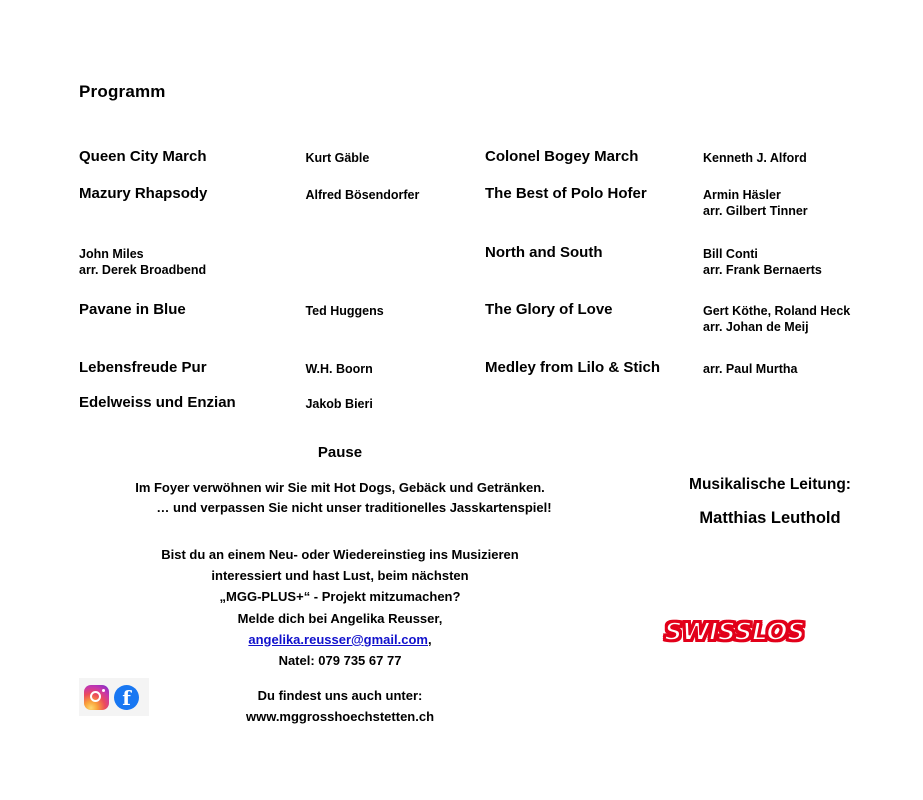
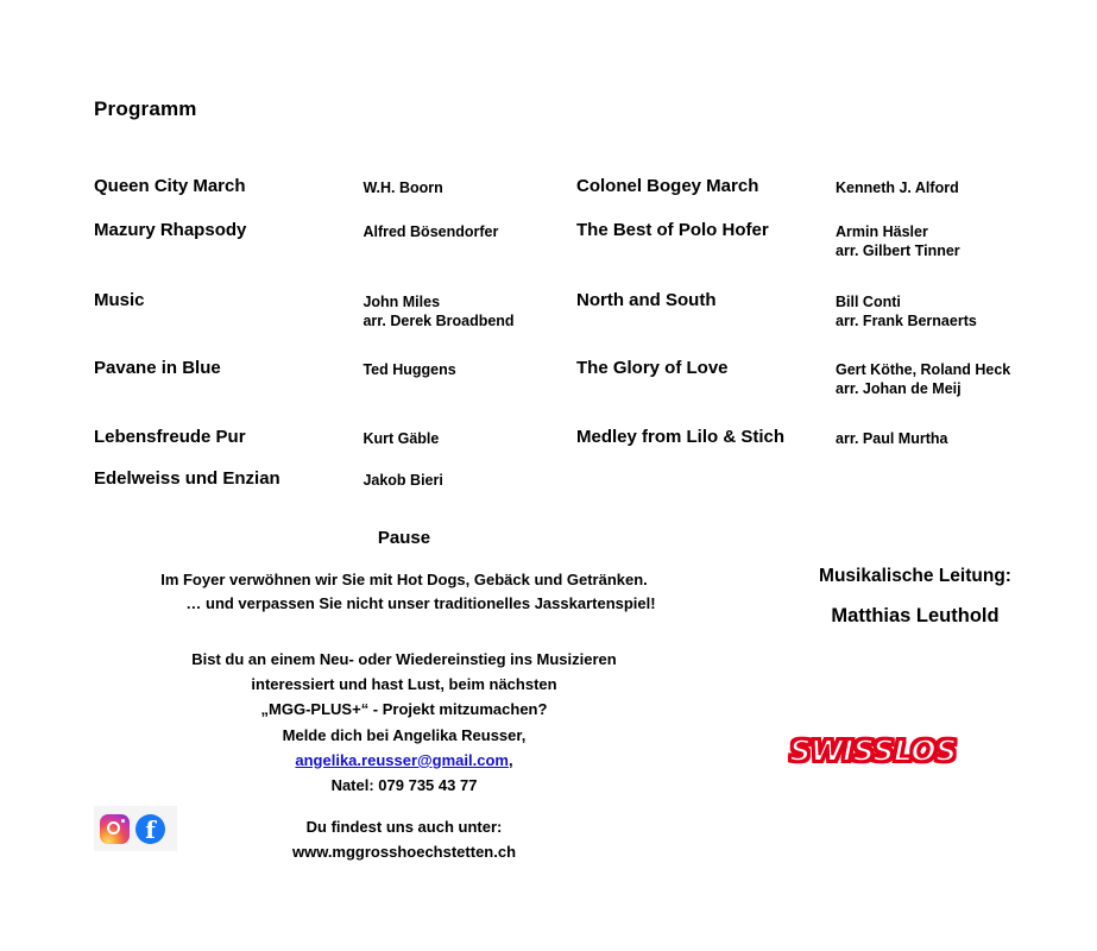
  Programm
  Queen City March
- Kurt Gäble
+ W.H. Boorn
  Colonel Bogey March
  Kenneth J. Alford
  Mazury Rhapsody
  Alfred Bösendorfer
  The Best of Polo Hofer
  Armin Häsler
  arr. Gilbert Tinner
+ Music
  John Miles
  arr. Derek Broadbend
  North and South
  Bill Conti
  arr. Frank Bernaerts
  Pavane in Blue
  Ted Huggens
  The Glory of Love
  Gert Köthe, Roland Heck
  arr. Johan de Meij
  Lebensfreude Pur
- W.H. Boorn
+ Kurt Gäble
  Medley from Lilo & Stich
  arr. Paul Murtha
  Edelweiss und Enzian
  Jakob Bieri
  Pause
  Im Foyer verwöhnen wir Sie mit Hot Dogs, Gebäck und Getränken.
  … und verpassen Sie nicht unser traditionelles Jasskartenspiel!
  Bist du an einem Neu- oder Wiedereinstieg ins Musizieren
  interessiert und hast Lust, beim nächsten
  „MGG-PLUS+“ - Projekt mitzumachen?
  Melde dich bei Angelika Reusser,
  angelika.reusser@gmail.com,
- Natel: 079 735 67 77
+ Natel: 079 735 43 77
  Du findest uns auch unter:
  www.mggrosshoechstetten.ch
  Musikalische Leitung:
  Matthias Leuthold
  SWISSLOS
